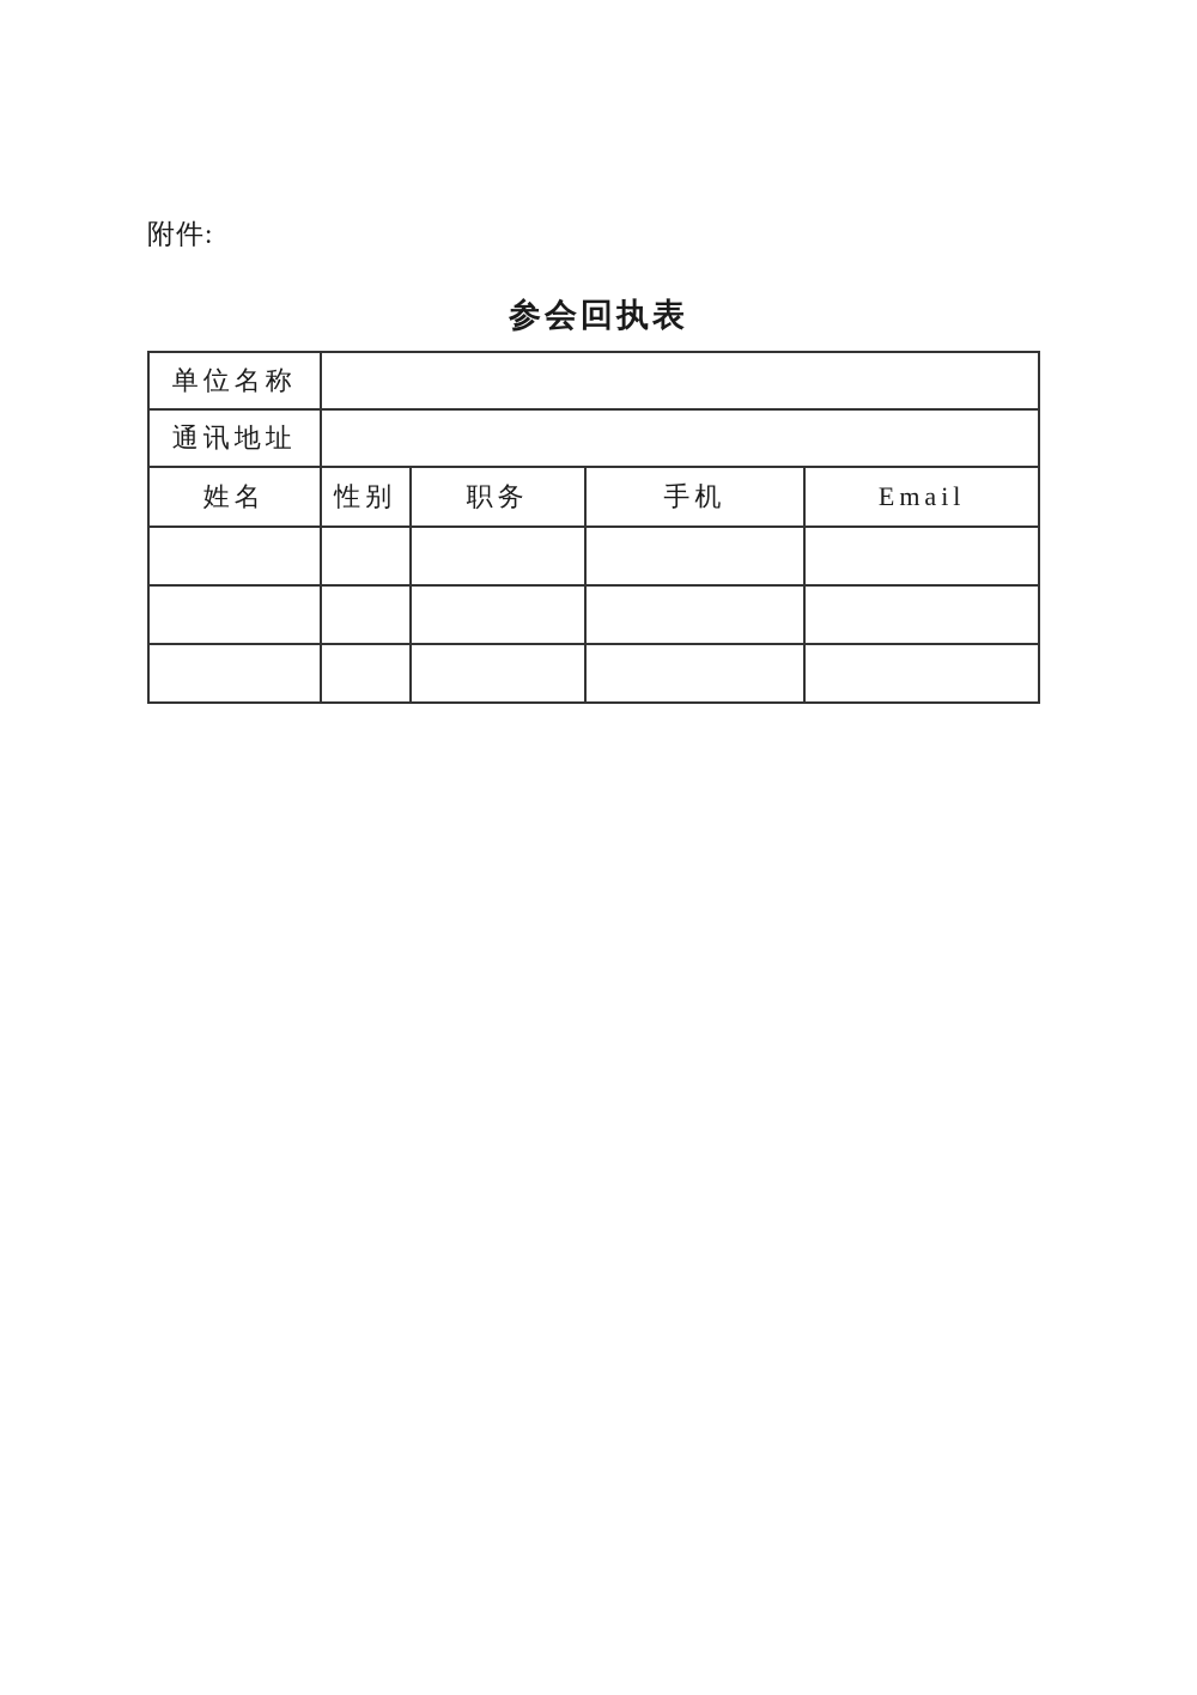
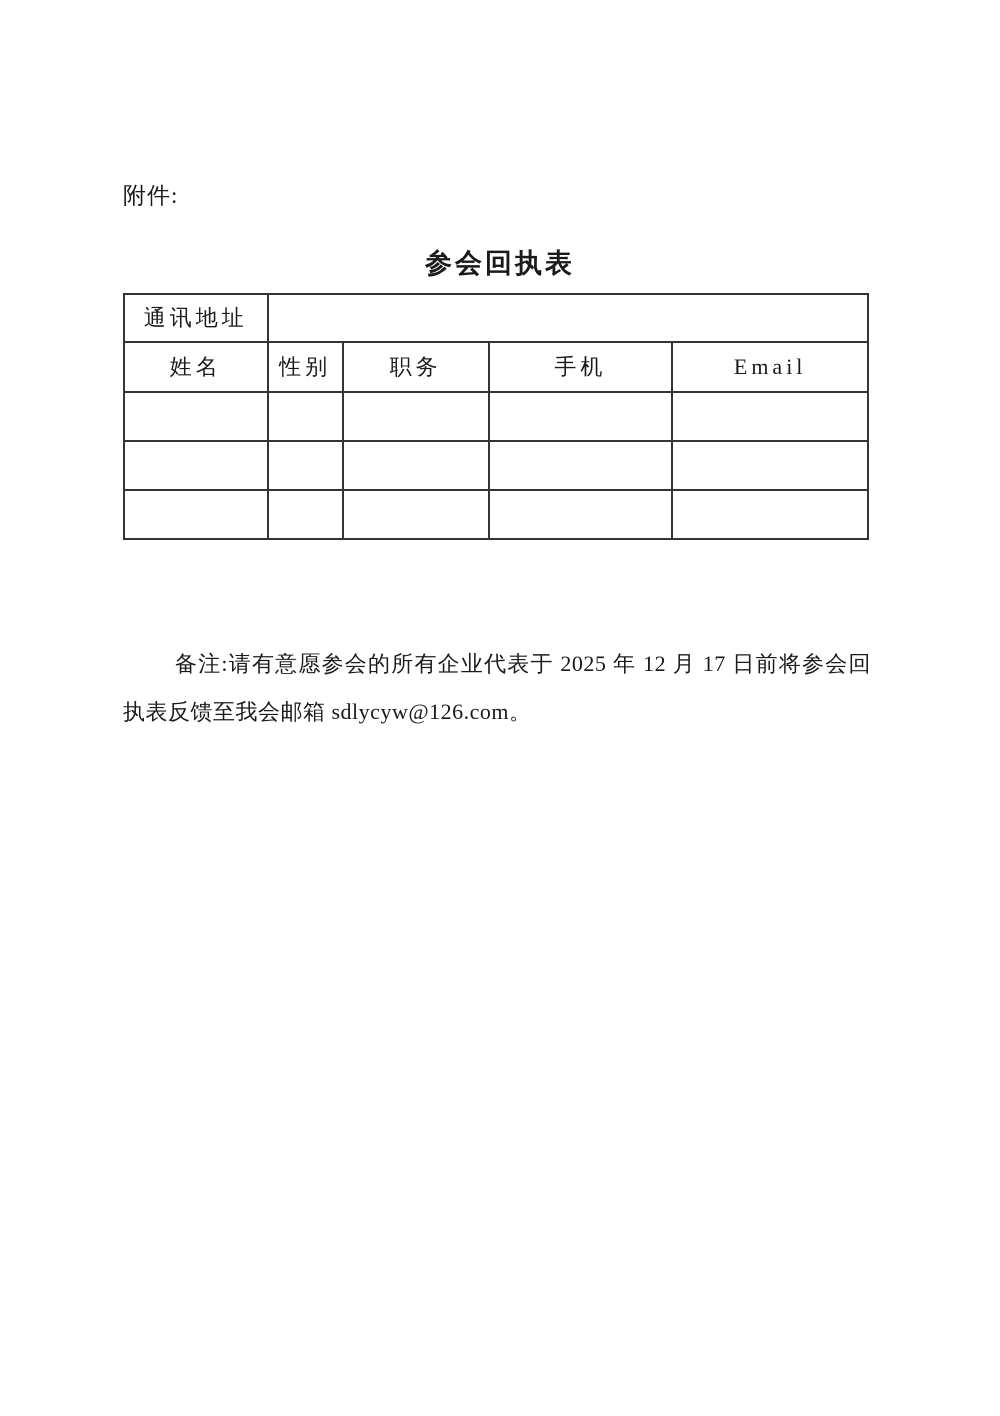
  附件:
  参会回执表
- 单位名称
  通讯地址
  姓名	性别	职务	手机	Email
+ 备注:请有意愿参会的所有企业代表于 2025 年 12 月 17 日前将参会回执表反馈至我会邮箱 sdlycyw@126.com。
